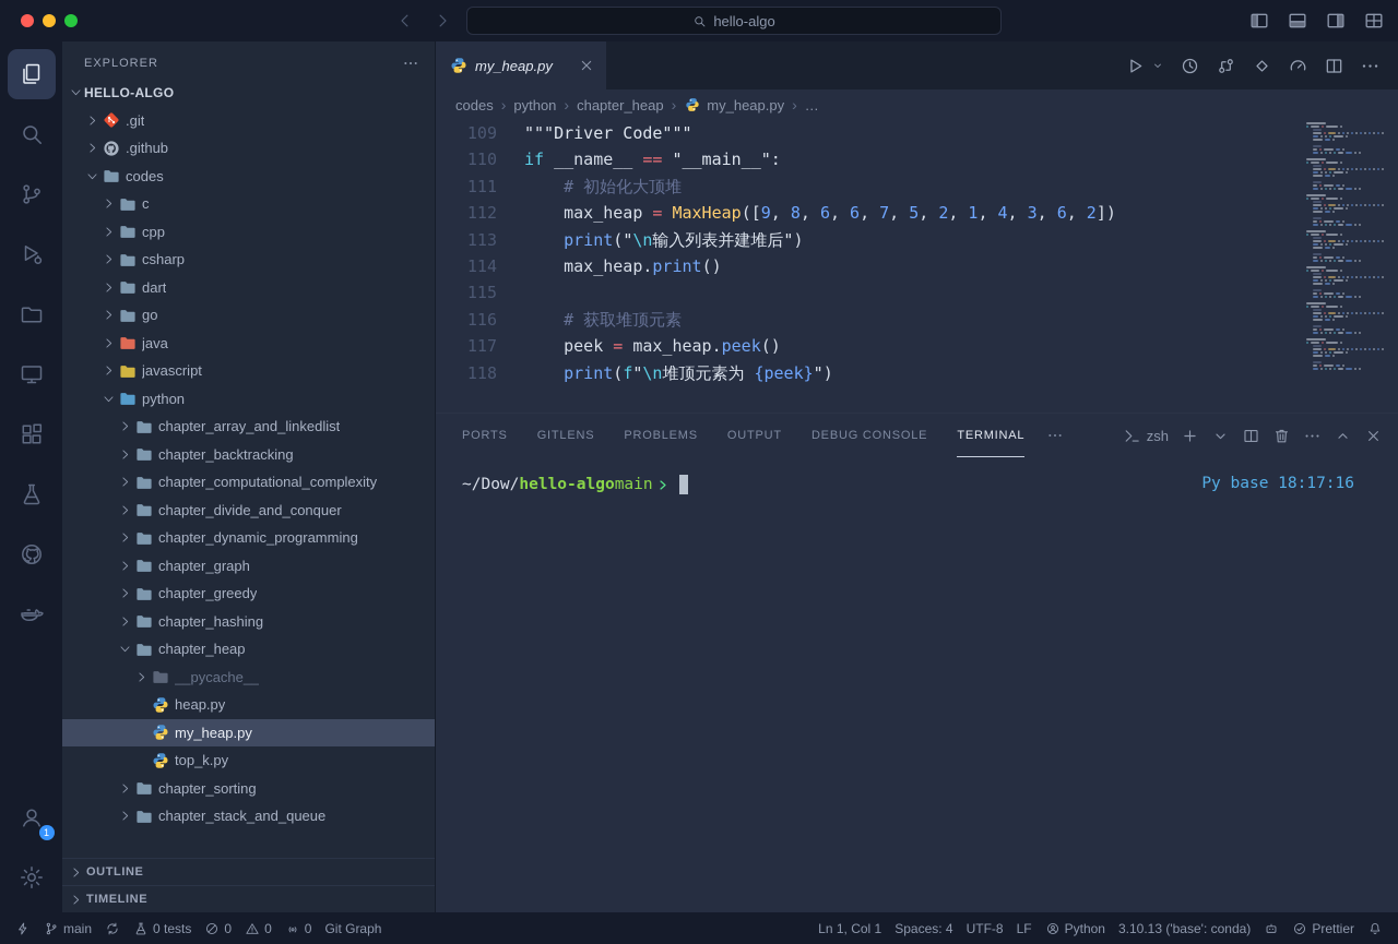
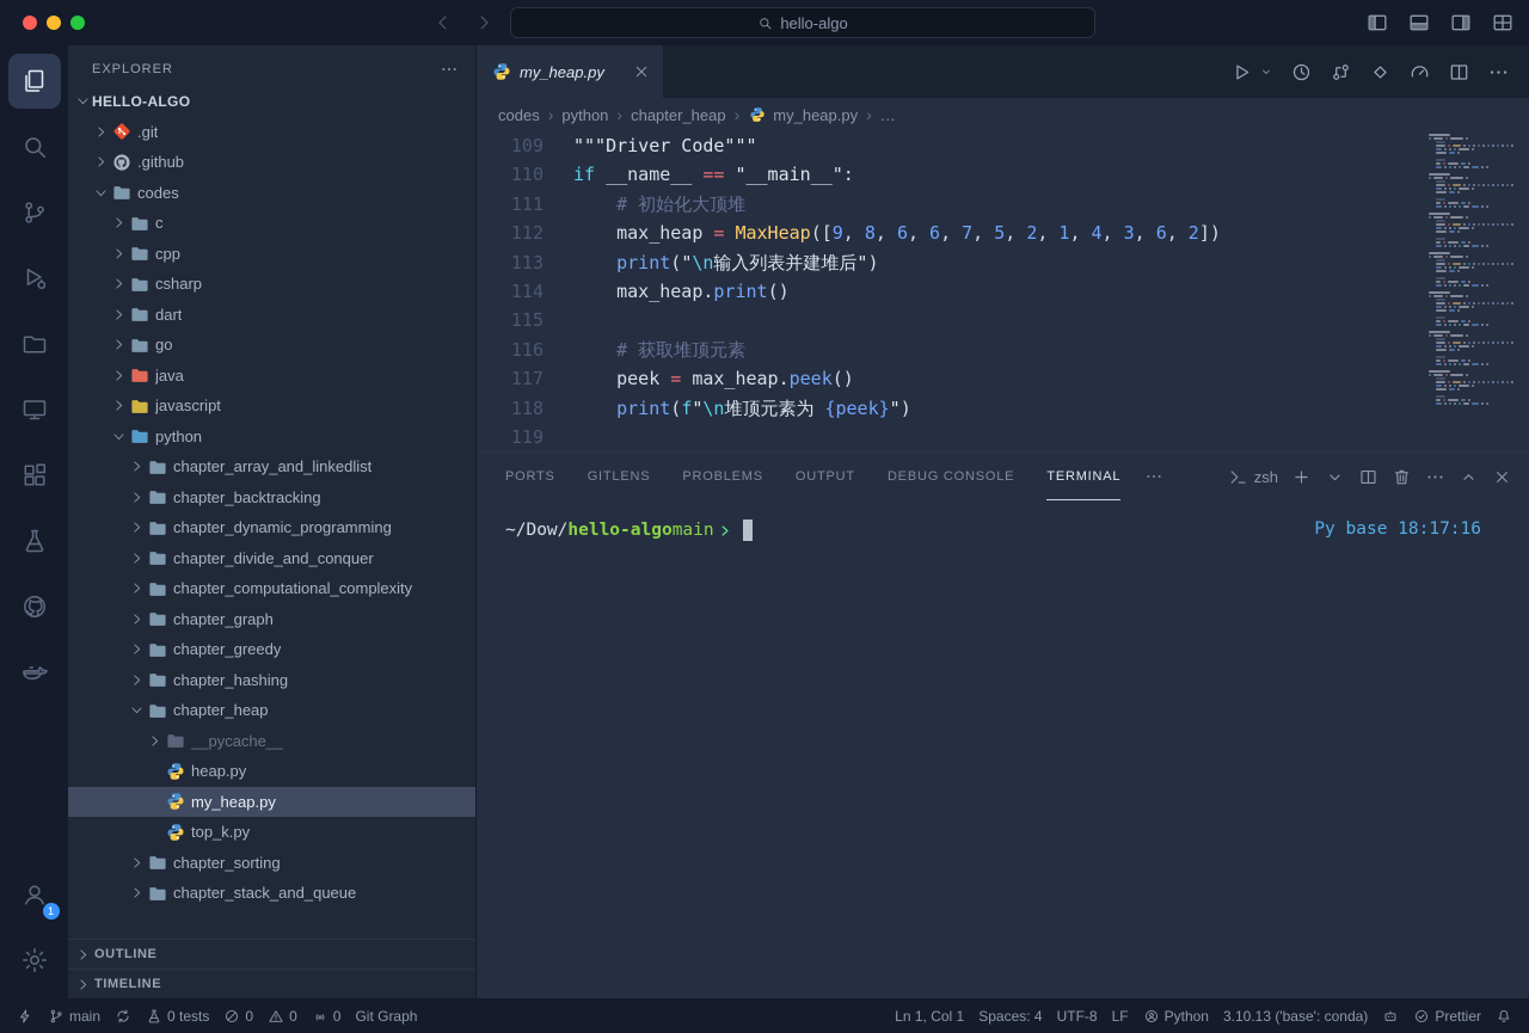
  hello-algo
  1
  EXPLORER
  HELLO-ALGO
  .git
  .github
  codes
  c
  cpp
  csharp
  dart
  go
  java
  javascript
  python
  chapter_array_and_linkedlist
  chapter_backtracking
- chapter_computational_complexity
+ chapter_dynamic_programming
  chapter_divide_and_conquer
- chapter_dynamic_programming
+ chapter_computational_complexity
  chapter_graph
  chapter_greedy
  chapter_hashing
  chapter_heap
  __pycache__
  heap.py
  my_heap.py
  top_k.py
  chapter_sorting
  chapter_stack_and_queue
  OUTLINE
  TIMELINE
  my_heap.py
  codes
  ›
  python
  ›
  chapter_heap
  ›
  my_heap.py
  ›
  …
  109
  """Driver Code"""
  110
  if __name__ == "__main__":
  111
  # 初始化大顶堆
  112
  max_heap = MaxHeap([9, 8, 6, 6, 7, 5, 2, 1, 4, 3, 6, 2])
  113
  print("\n输入列表并建堆后")
  114
  max_heap.print()
  115
  116
  # 获取堆顶元素
  117
  peek = max_heap.peek()
  118
  print(f"\n堆顶元素为 {peek}")
+ 119
  PORTS
  GITLENS
  PROBLEMS
  OUTPUT
  DEBUG CONSOLE
  TERMINAL
  zsh
  ~/Dow/
  hello-algo
  main
  Py base 18:17:16
  main
  0 tests
  0
  0
  0
  Git Graph
  Ln 1, Col 1
  Spaces: 4
  UTF-8
  LF
  Python
  3.10.13 ('base': conda)
  Prettier
